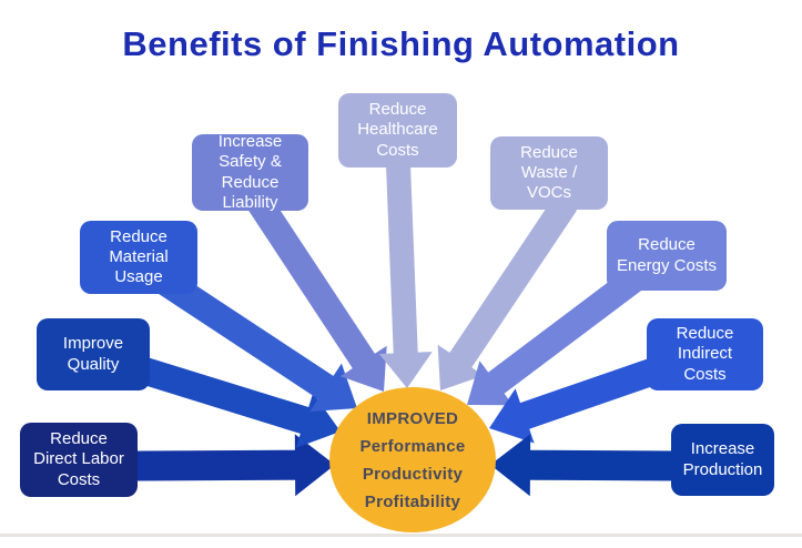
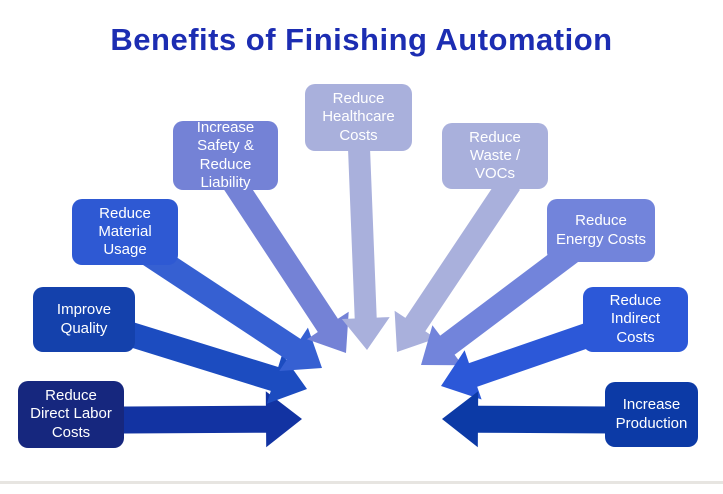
  Benefits of Finishing Automation
  Reduce
  Direct Labor
  Costs
  Improve
  Quality
  Reduce
  Material
  Usage
  Increase
  Safety &
  Reduce
  Liability
  Reduce
  Healthcare
  Costs
  Reduce
  Waste /
  VOCs
  Reduce
  Energy Costs
  Reduce
  Indirect
  Costs
  Increase
  Production
- IMPROVED
- Performance
- Productivity
- Profitability
